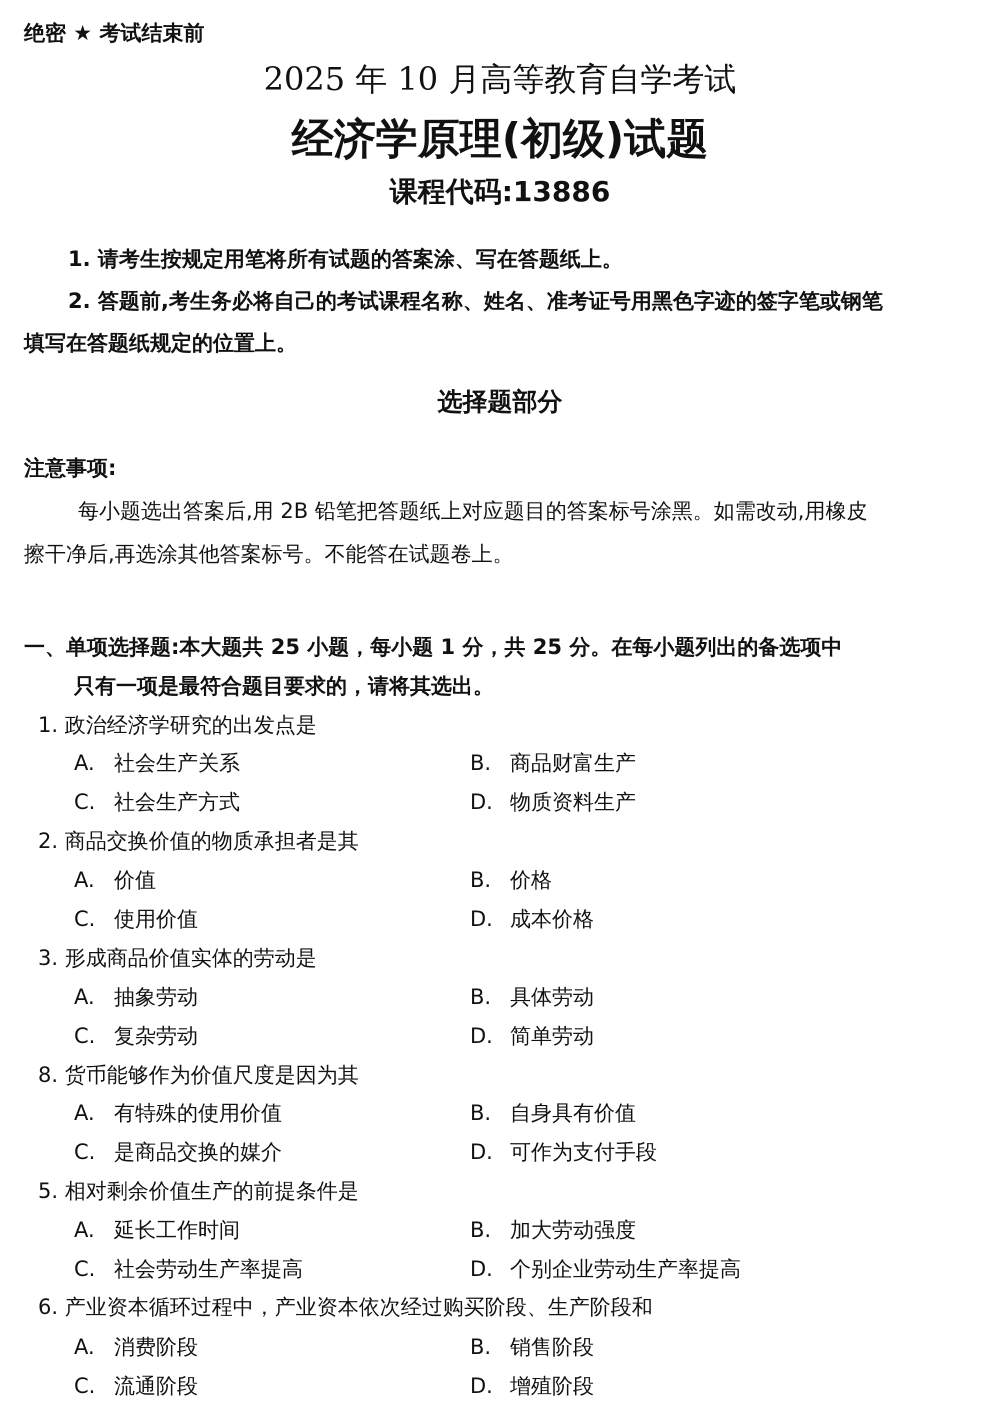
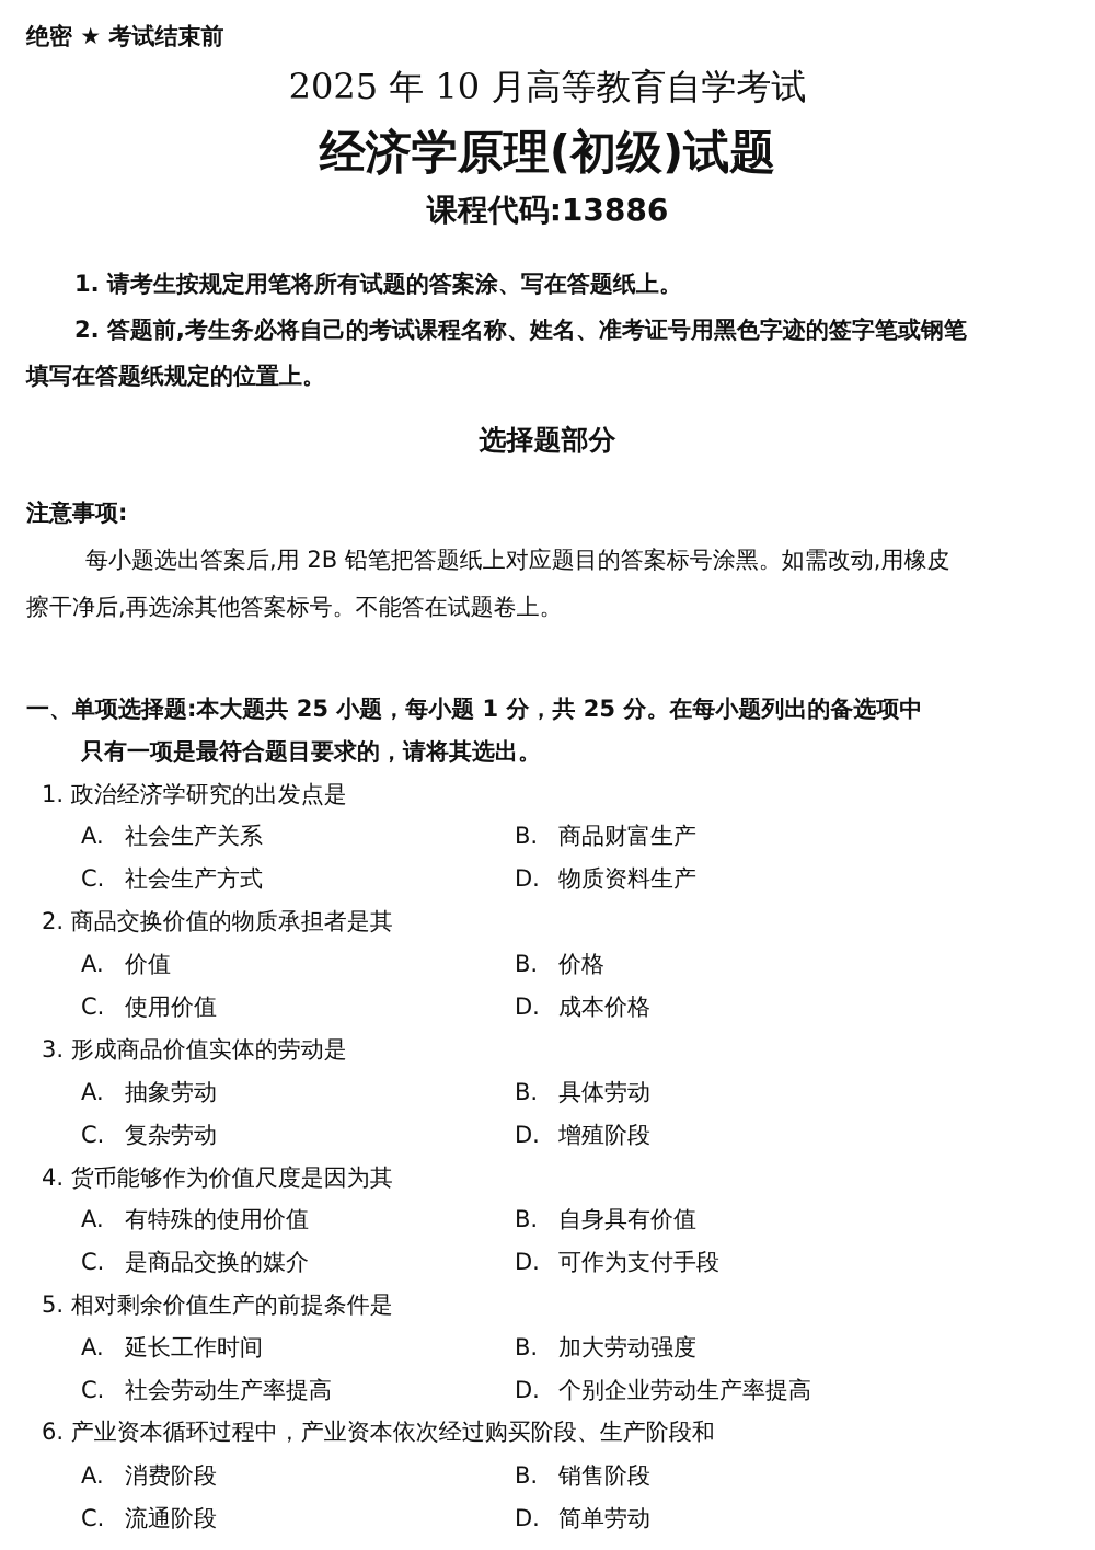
  绝密 ★ 考试结束前
  2025 年 10 月高等教育自学考试
  经济学原理(初级)试题
  课程代码:13886
  1. 请考生按规定用笔将所有试题的答案涂、写在答题纸上。
  2. 答题前,考生务必将自己的考试课程名称、姓名、准考证号用黑色字迹的签字笔或钢笔
  填写在答题纸规定的位置上。
  选择题部分
  注意事项:
  每小题选出答案后,用 2B 铅笔把答题纸上对应题目的答案标号涂黑。如需改动,用橡皮
  擦干净后,再选涂其他答案标号。不能答在试题卷上。
  一、单项选择题:本大题共 25 小题，每小题 1 分，共 25 分。在每小题列出的备选项中
  只有一项是最符合题目要求的，请将其选出。
  1. 政治经济学研究的出发点是
  A. 社会生产关系
  B. 商品财富生产
  C. 社会生产方式
  D. 物质资料生产
  2. 商品交换价值的物质承担者是其
  A. 价值
  B. 价格
  C. 使用价值
  D. 成本价格
  3. 形成商品价值实体的劳动是
  A. 抽象劳动
  B. 具体劳动
  C. 复杂劳动
- D. 简单劳动
+ D. 增殖阶段
- 8. 货币能够作为价值尺度是因为其
+ 4. 货币能够作为价值尺度是因为其
  A. 有特殊的使用价值
  B. 自身具有价值
  C. 是商品交换的媒介
  D. 可作为支付手段
  5. 相对剩余价值生产的前提条件是
  A. 延长工作时间
  B. 加大劳动强度
  C. 社会劳动生产率提高
  D. 个别企业劳动生产率提高
  6. 产业资本循环过程中，产业资本依次经过购买阶段、生产阶段和
  A. 消费阶段
  B. 销售阶段
  C. 流通阶段
- D. 增殖阶段
+ D. 简单劳动
